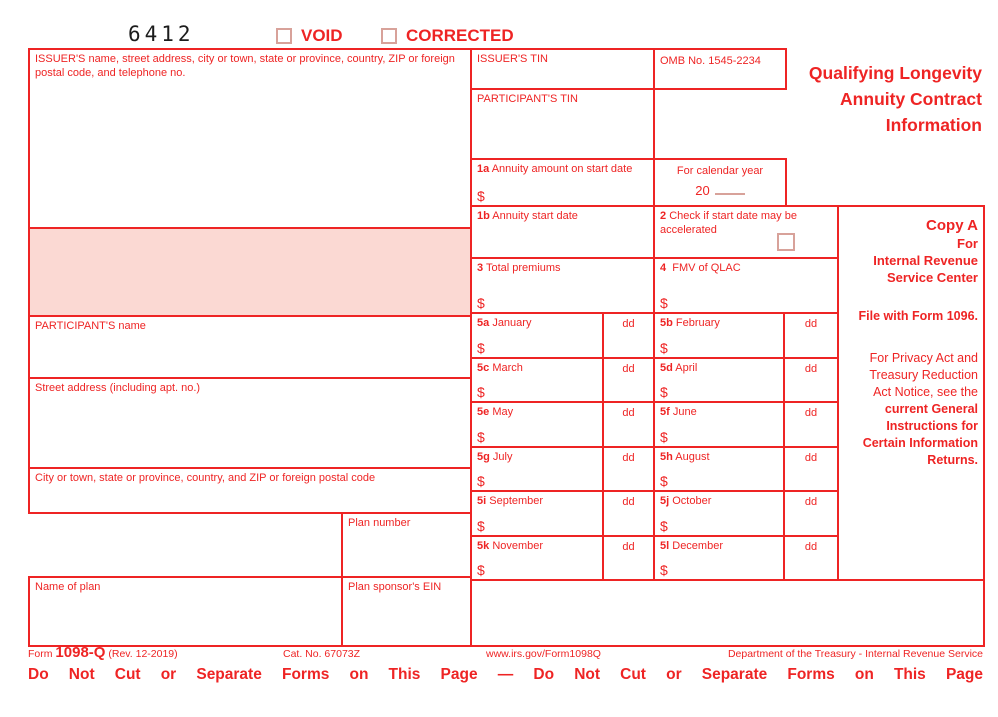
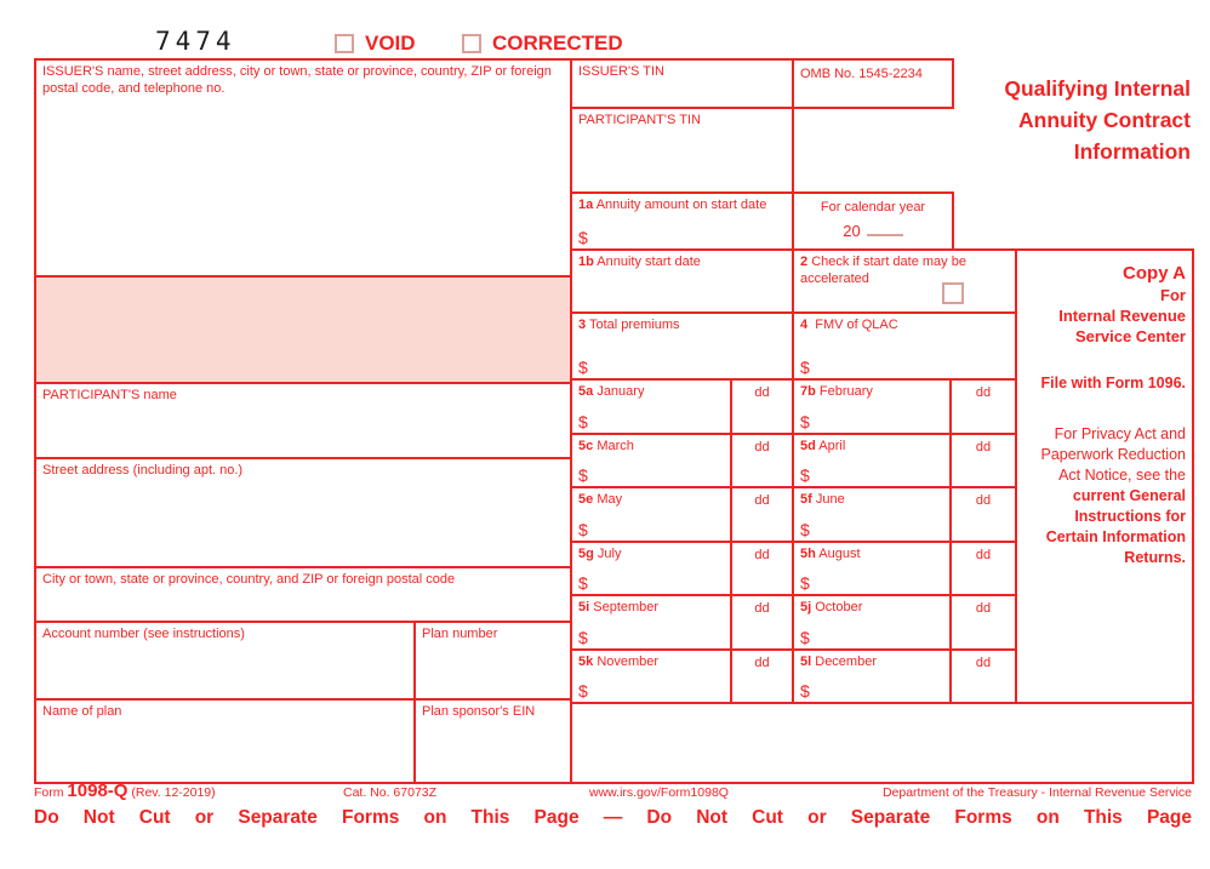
- 6412
+ 7474
  VOID
  CORRECTED
  ISSUER'S name, street address, city or town, state or province, country, ZIP or foreign postal code, and telephone no.
  PARTICIPANT'S name
  Street address (including apt. no.)
  City or town, state or province, country, and ZIP or foreign postal code
+ Account number (see instructions)
  Plan number
  Name of plan
  Plan sponsor's EIN
  ISSUER'S TIN
  OMB No. 1545-2234
  PARTICIPANT'S TIN
  1a Annuity amount on start date
  $
  For calendar year
  20
- Qualifying Longevity Annuity Contract Information
+ Qualifying Internal Annuity Contract Information
  1b Annuity start date
  2 Check if start date may be accelerated
  3 Total premiums
  $
  4 FMV of QLAC
  $
  5a January
  $
  dd
- 5b February
+ 7b February
  $
  dd
  5c March
  $
  dd
  5d April
  $
  dd
  5e May
  $
  dd
  5f June
  $
  dd
  5g July
  $
  dd
  5h August
  $
  dd
  5i September
  $
  dd
  5j October
  $
  dd
  5k November
  $
  dd
  5l December
  $
  dd
  Copy A
  For
  Internal Revenue
  Service Center
  File with Form 1096.
- For Privacy Act and Treasury Reduction Act Notice, see the current General Instructions for Certain Information Returns.
+ For Privacy Act and Paperwork Reduction Act Notice, see the current General Instructions for Certain Information Returns.
  Form 1098-Q (Rev. 12-2019)
  Cat. No. 67073Z
  www.irs.gov/Form1098Q
  Department of the Treasury - Internal Revenue Service
  Do Not Cut or Separate Forms on This Page — Do Not Cut or Separate Forms on This Page
